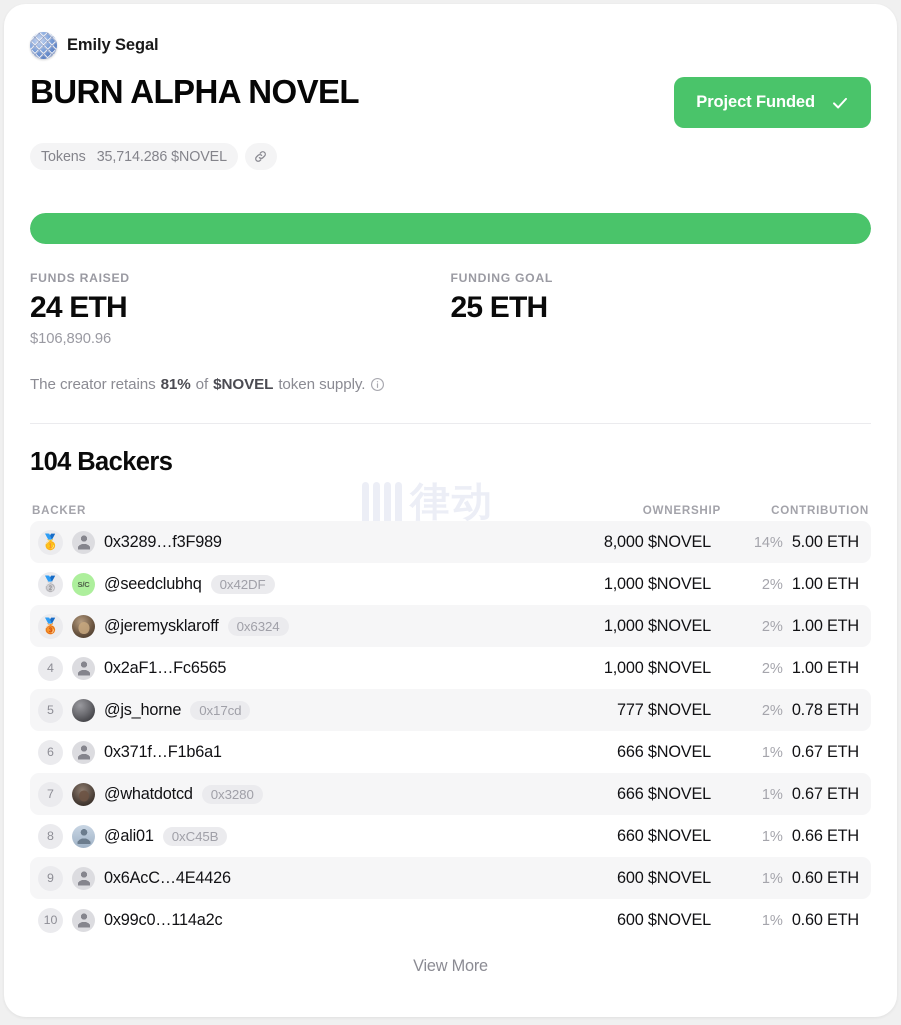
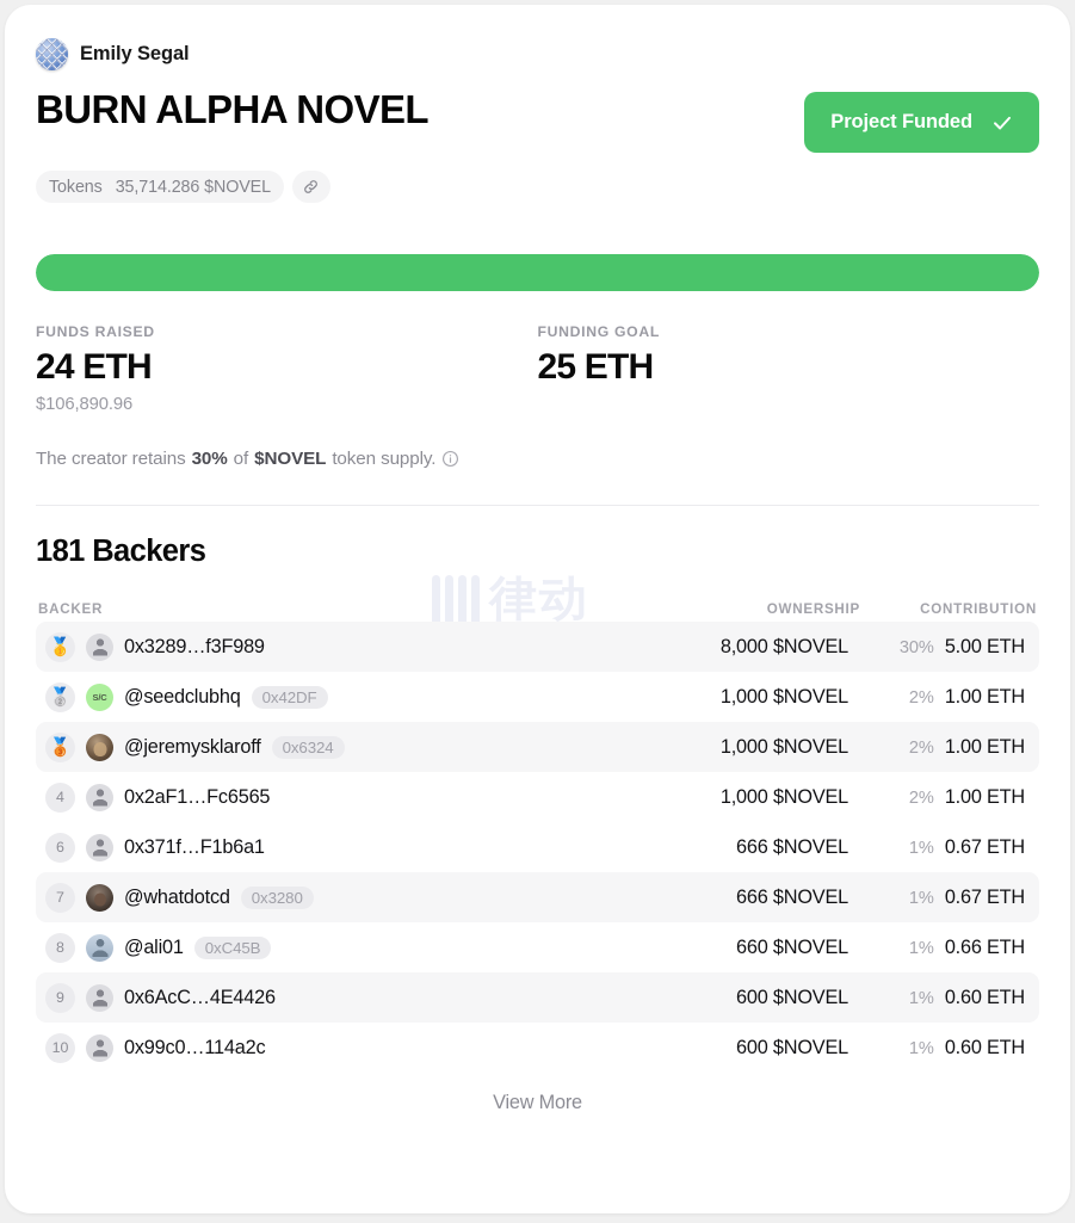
  Emily Segal
  BURN ALPHA NOVEL
  Project Funded
  Tokens
  35,714.286 $NOVEL
  FUNDS RAISED
  24 ETH
  $106,890.96
  FUNDING GOAL
  25 ETH
  The creator retains
- 81%
+ 30%
  of
  $NOVEL
  token supply.
- 104 Backers
+ 181 Backers
  BACKER
  OWNERSHIP
  CONTRIBUTION
  🥇
  0x3289…f3F989
  8,000 $NOVEL
- 14% 5.00 ETH
+ 30% 5.00 ETH
  🥈
  S/C
  @seedclubhq
  0x42DF
  1,000 $NOVEL
  2% 1.00 ETH
  🥉
  @jeremysklaroff
  0x6324
  1,000 $NOVEL
  2% 1.00 ETH
  4
  0x2aF1…Fc6565
  1,000 $NOVEL
  2% 1.00 ETH
- 5
- @js_horne
- 0x17cd
- 777 $NOVEL
- 2% 0.78 ETH
  6
  0x371f…F1b6a1
  666 $NOVEL
  1% 0.67 ETH
  7
  @whatdotcd
  0x3280
  666 $NOVEL
  1% 0.67 ETH
  8
  @ali01
  0xC45B
  660 $NOVEL
  1% 0.66 ETH
  9
  0x6AcC…4E4426
  600 $NOVEL
  1% 0.60 ETH
  10
  0x99c0…114a2c
  600 $NOVEL
  1% 0.60 ETH
  View More
